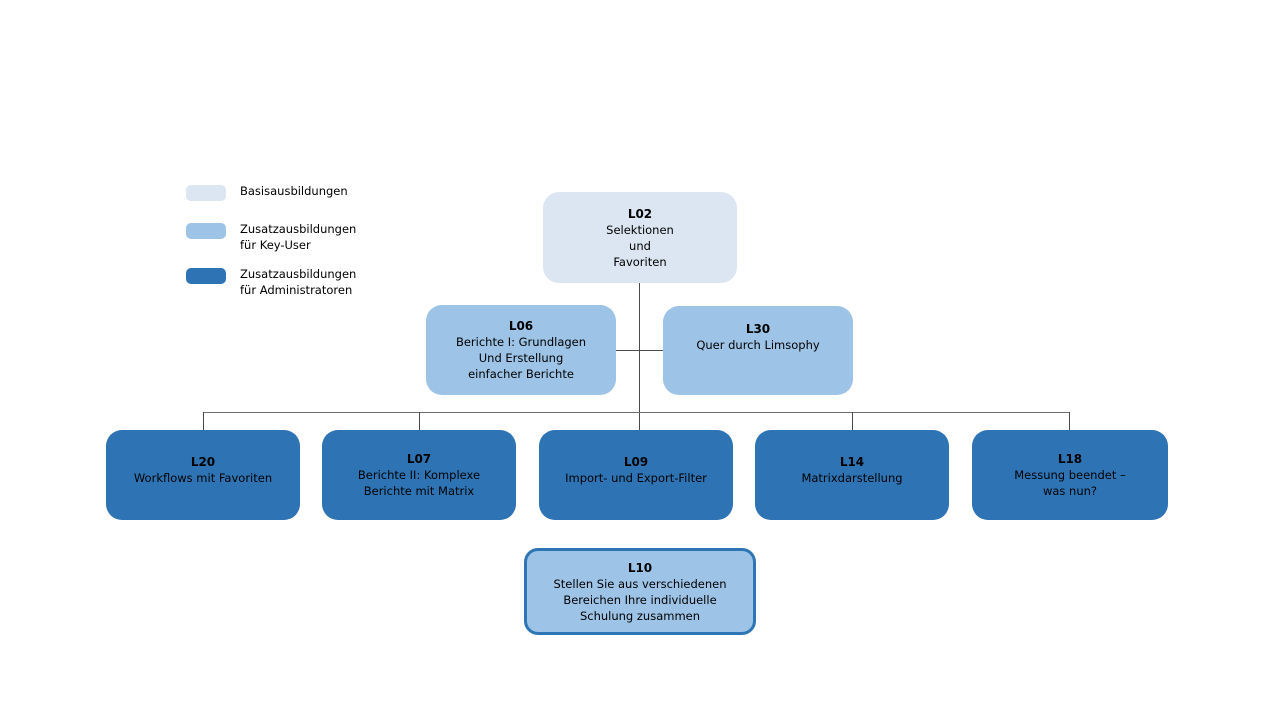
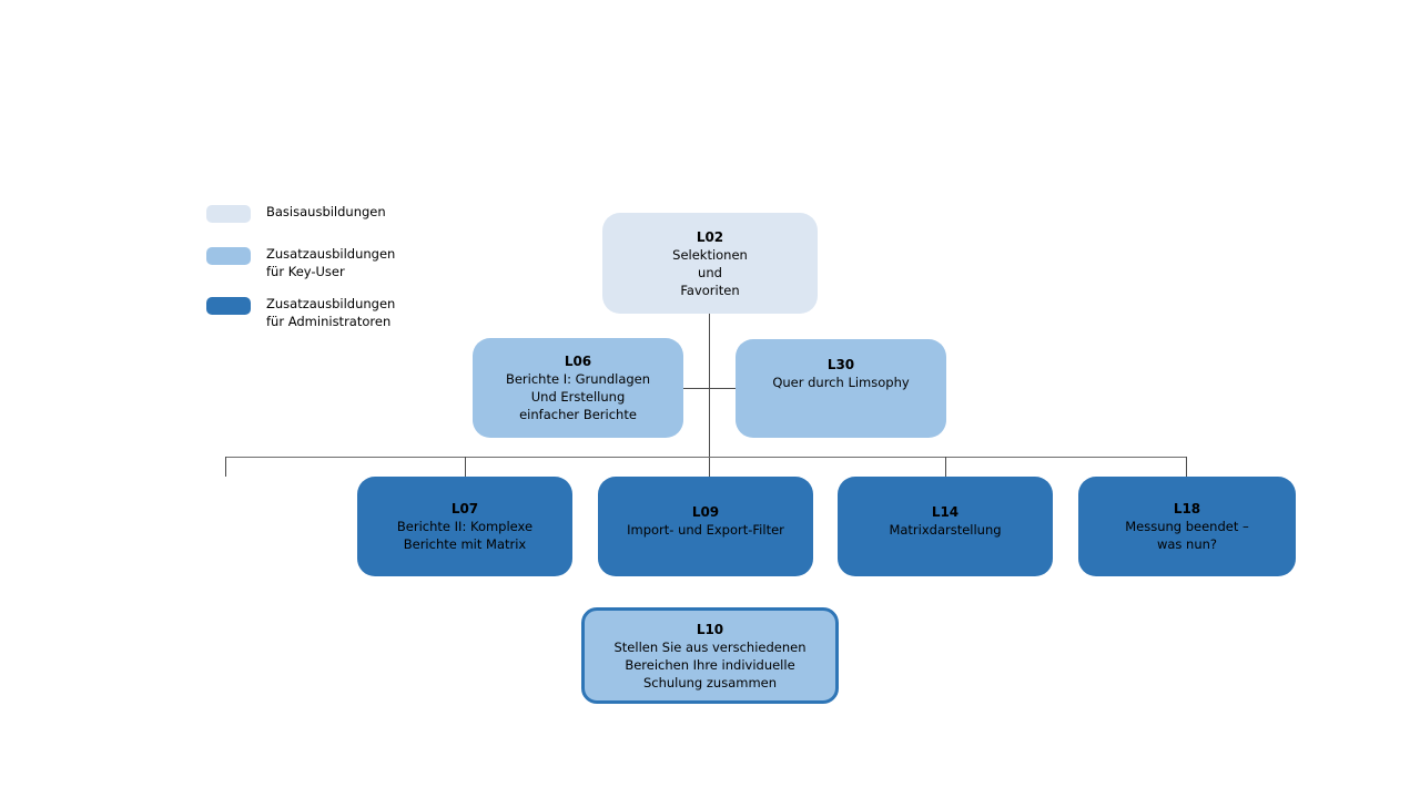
  Basisausbildungen
  Zusatzausbildungen
  für Key-User
  Zusatzausbildungen
  für Administratoren
  L02
  Selektionen
  und
  Favoriten
  L06
  Berichte I: Grundlagen
  Und Erstellung
  einfacher Berichte
  L30
  Quer durch Limsophy
- L20
- Workflows mit Favoriten
  L07
  Berichte II: Komplexe
  Berichte mit Matrix
  L09
  Import- und Export-Filter
  L14
  Matrixdarstellung
  L18
  Messung beendet –
  was nun?
  L10
  Stellen Sie aus verschiedenen
  Bereichen Ihre individuelle
  Schulung zusammen
